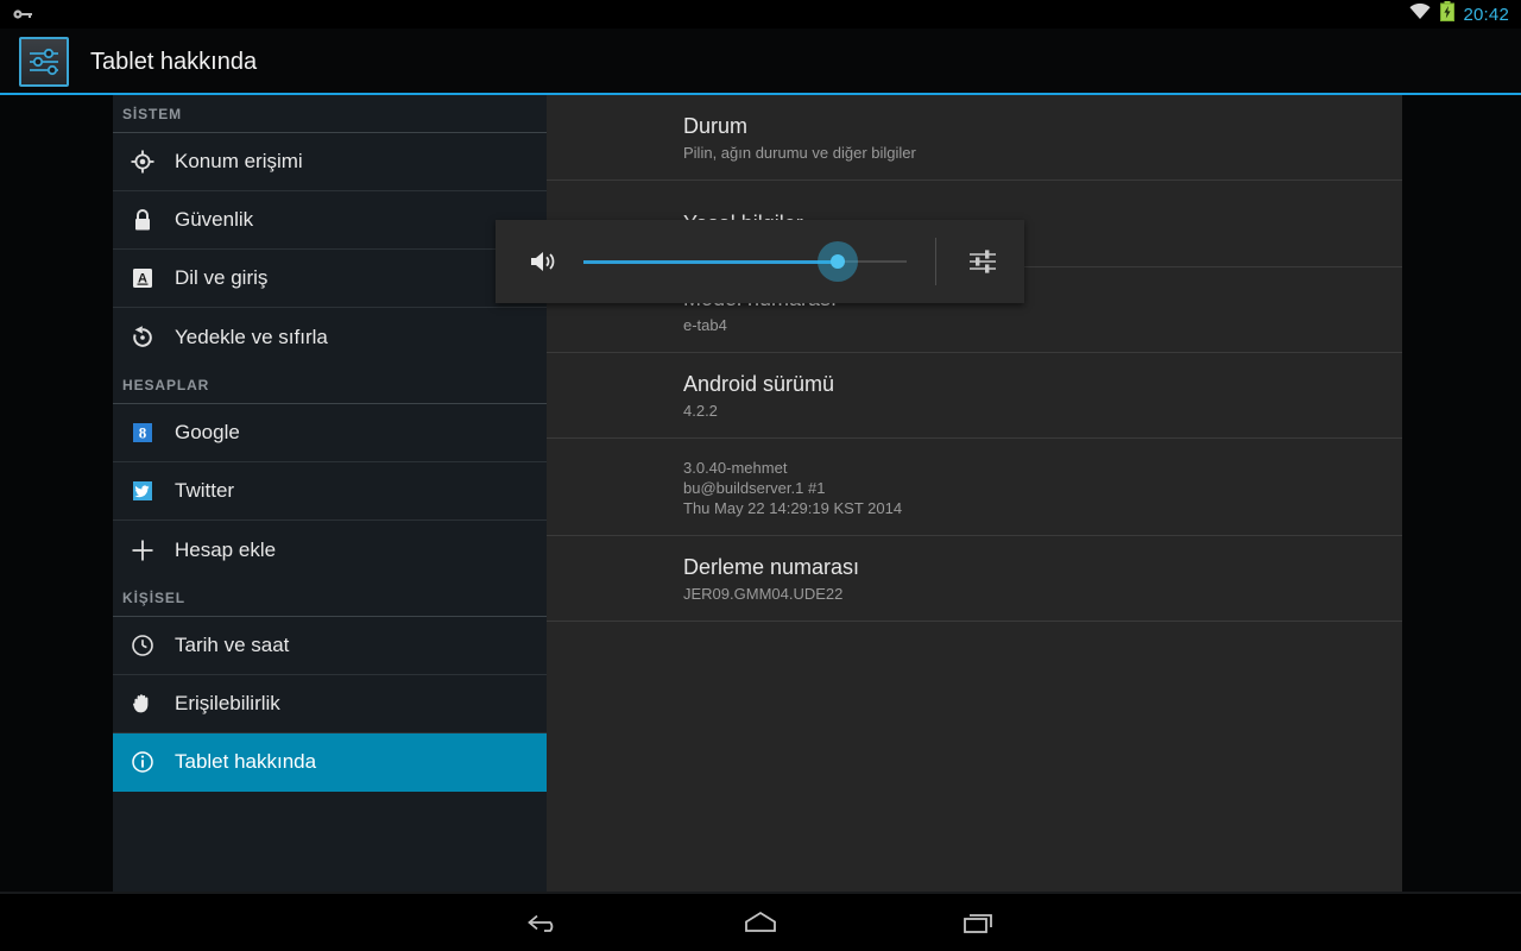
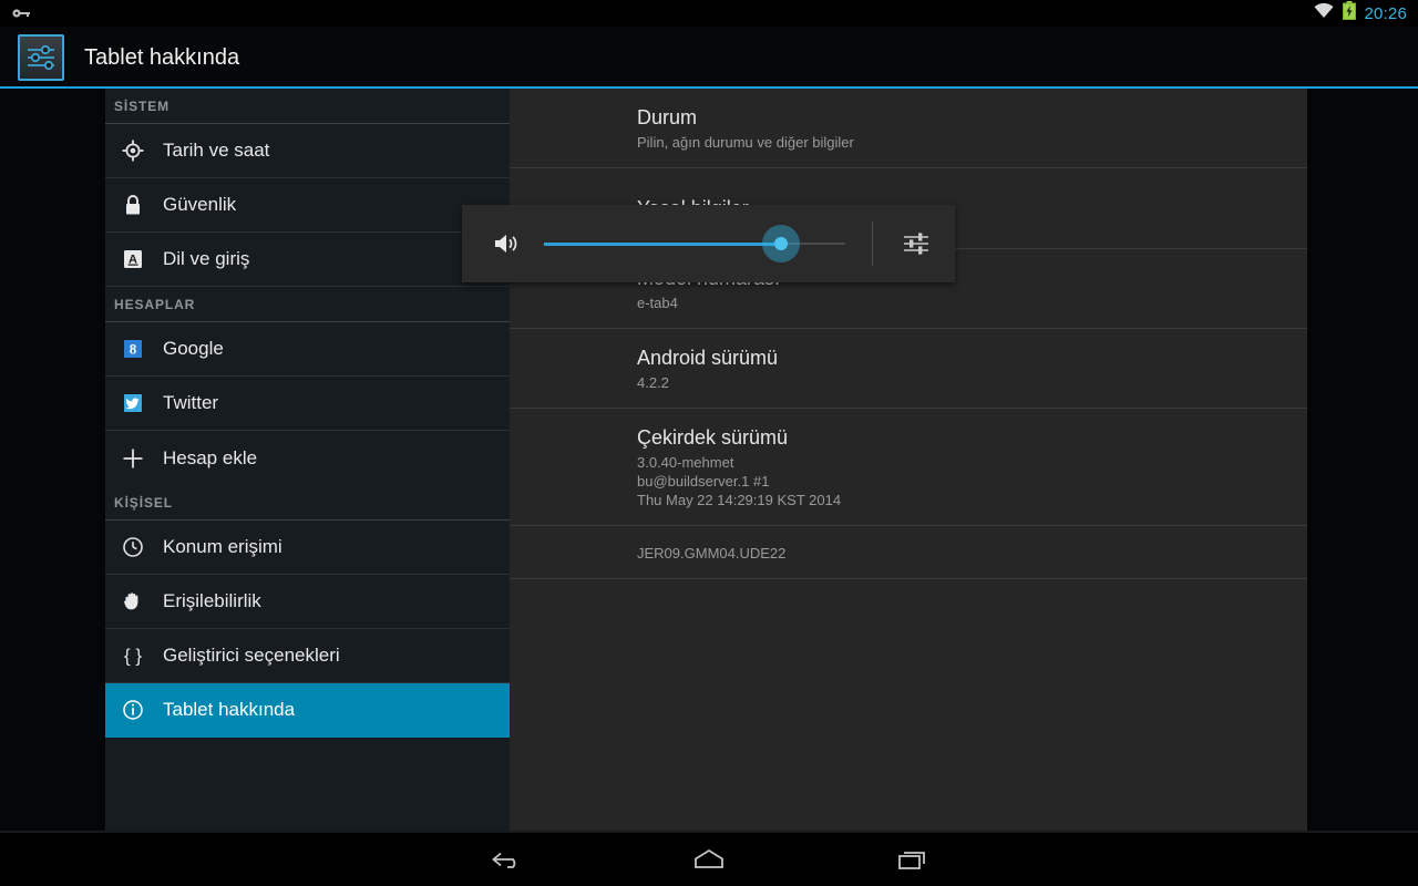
- 20:42
+ 20:26
  Tablet hakkında
  SİSTEM
- Konum erişimi
+ Tarih ve saat
  Güvenlik
  A
  Dil ve giriş
- Yedekle ve sıfırla
  HESAPLAR
  8
  Google
  Twitter
  Hesap ekle
  KİŞİSEL
- Tarih ve saat
+ Konum erişimi
  Erişilebilirlik
+ { }
+ Geliştirici seçenekleri
  Tablet hakkında
  Durum
  Pilin, ağın durumu ve diğer bilgiler
  e-tab4
  Android sürümü
  4.2.2
+ Çekirdek sürümü
  3.0.40-mehmet
  bu@buildserver.1 #1
  Thu May 22 14:29:19 KST 2014
- Derleme numarası
  JER09.GMM04.UDE22
